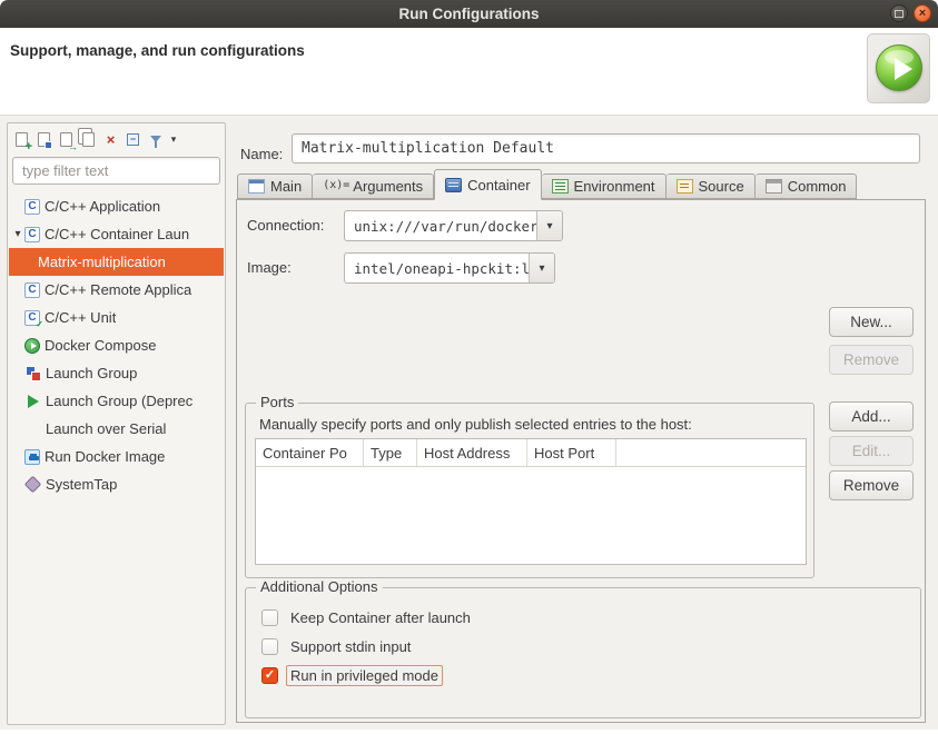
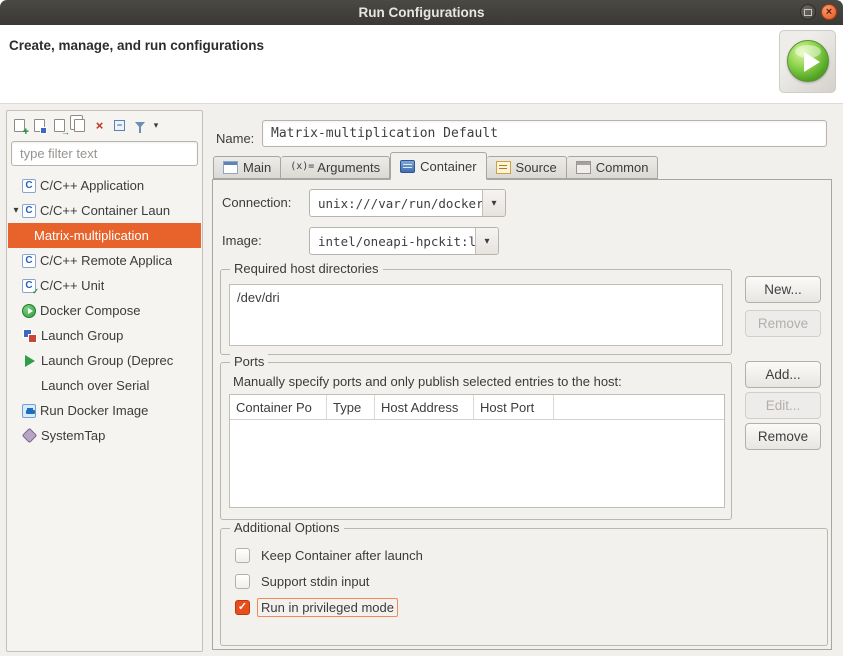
  Run Configurations
  ×
- Support, manage, and run configurations
+ Create, manage, and run configurations
  ×
  −
  ▾
  type filter text
  C/C++ Application
  ▾
  C/C++ Container Laun
  Matrix-multiplication
  C/C++ Remote Applica
  C/C++ Unit
  Docker Compose
  Launch Group
  Launch Group (Deprec
  Launch over Serial
  Run Docker Image
  SystemTap
  Name:
  Matrix-multiplication Default
  Main
  (x)=
  Arguments
  Container
- Environment
  Source
  Common
  Connection:
  unix:///var/run/docker
  ▾
  Image:
  intel/oneapi-hpckit:l
  ▾
+ Required host directories
+ /dev/dri
  New...
  Remove
  Ports
  Manually specify ports and only publish selected entries to the host:
  Container Po
  Type
  Host Address
  Host Port
  Add...
  Edit...
  Remove
  Additional Options
  Keep Container after launch
  Support stdin input
  ✓
  Run in privileged mode
